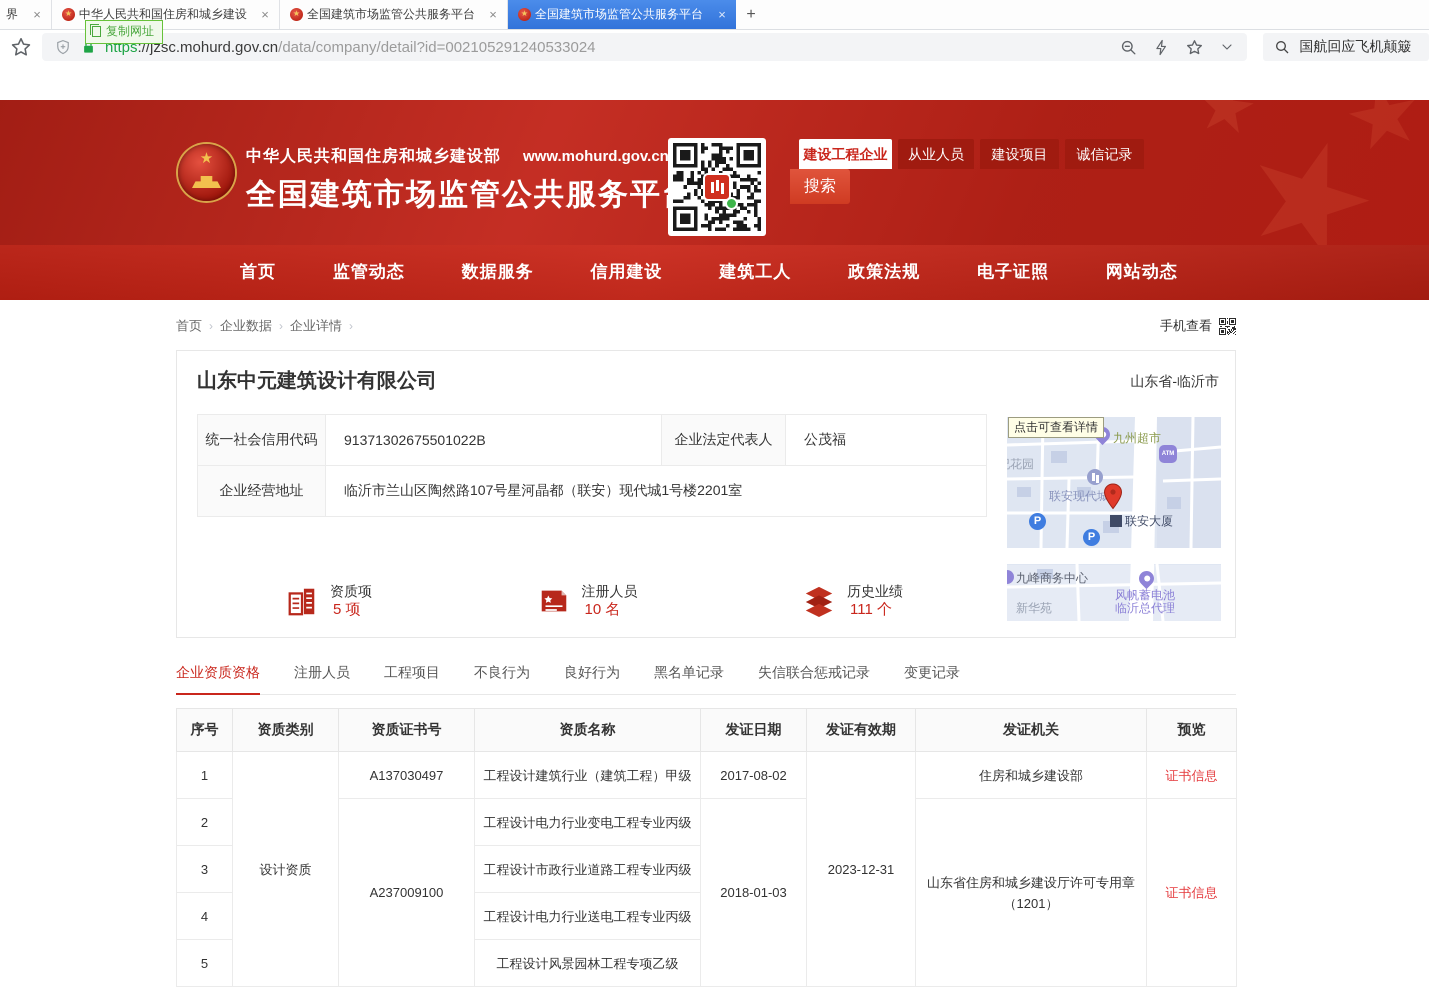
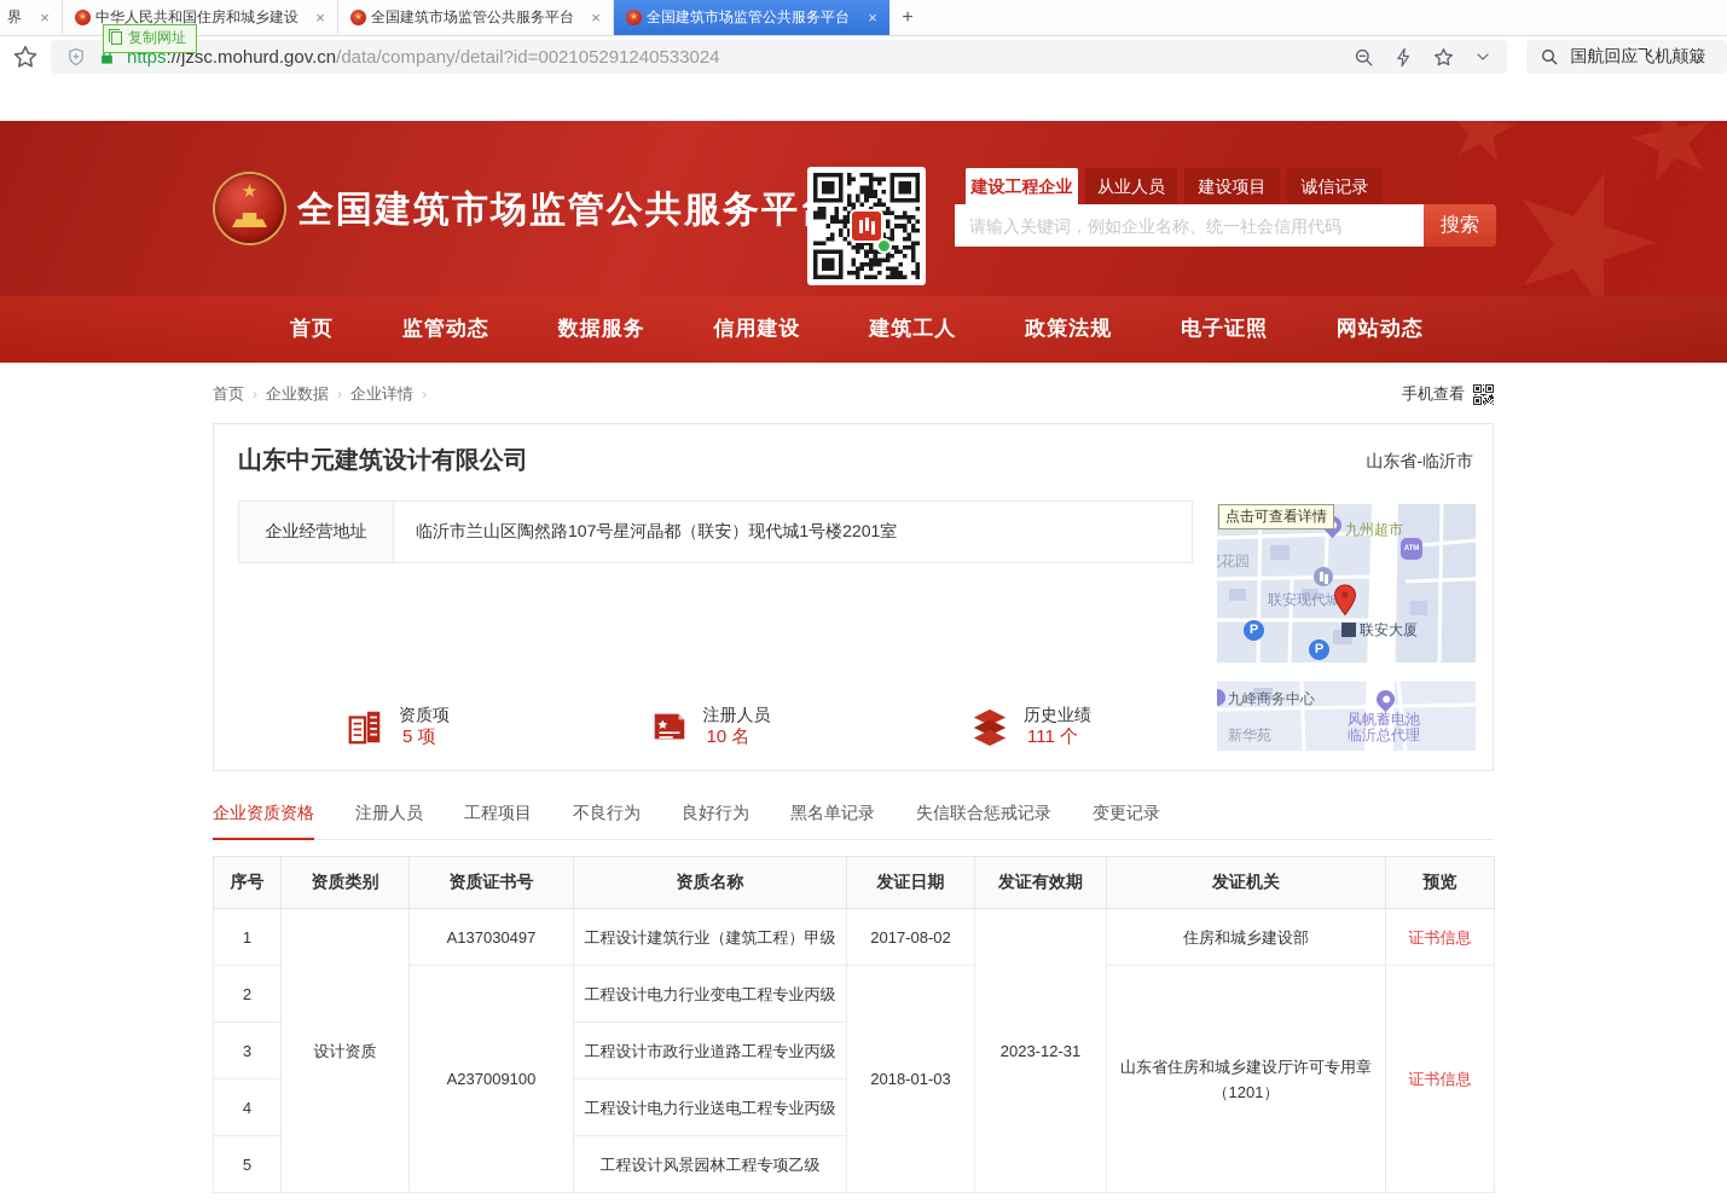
  界
  中华人民共和国住房和城乡建设
  全国建筑市场监管公共服务平台
  全国建筑市场监管公共服务平台
  复制网址
  https://jzsc.mohurd.gov.cn/data/company/detail?id=002105291240533024
  国航回应飞机颠簸
- 中华人民共和国住房和城乡建设部 www.mohurd.gov.cn
  全国建筑市场监管公共服务平
  建设工程企业
  从业人员
  建设项目
  诚信记录
+ 请输入关键词，例如企业名称、统一社会信用代码
  搜索
  首页
  监管动态
  数据服务
  信用建设
  建筑工人
  政策法规
  电子证照
  网站动态
  首页
  企业数据
  企业详情
  手机查看
  山东中元建筑设计有限公司
  山东省-临沂市
- 统一社会信用代码	91371302675501022B	企业法定代表人	公茂福
  企业经营地址	临沂市兰山区陶然路107号星河晶都（联安）现代城1号楼2201室
  资质项
  5 项
  注册人员
  10 名
  历史业绩
  111 个
  点击可查看详情
  九州超市
  联安现代城
  联安大厦
  P
  P
  九峰商务中心
  风帆蓄电池
  临沂总代理
  新华苑
  企业资质资格
  注册人员
  工程项目
  不良行为
  良好行为
  黑名单记录
  失信联合惩戒记录
  变更记录
  序号	资质类别	资质证书号	资质名称	发证日期	发证有效期	发证机关	预览
  1	设计资质	A137030497	工程设计建筑行业（建筑工程）甲级	2017-08-02	2023-12-31	住房和城乡建设部	证书信息
  2	A237009100	工程设计电力行业变电工程专业丙级	2018-01-03	山东省住房和城乡建设厅许可专用章 （1201）	证书信息
  3	工程设计市政行业道路工程专业丙级
  4	工程设计电力行业送电工程专业丙级
  5	工程设计风景园林工程专项乙级
